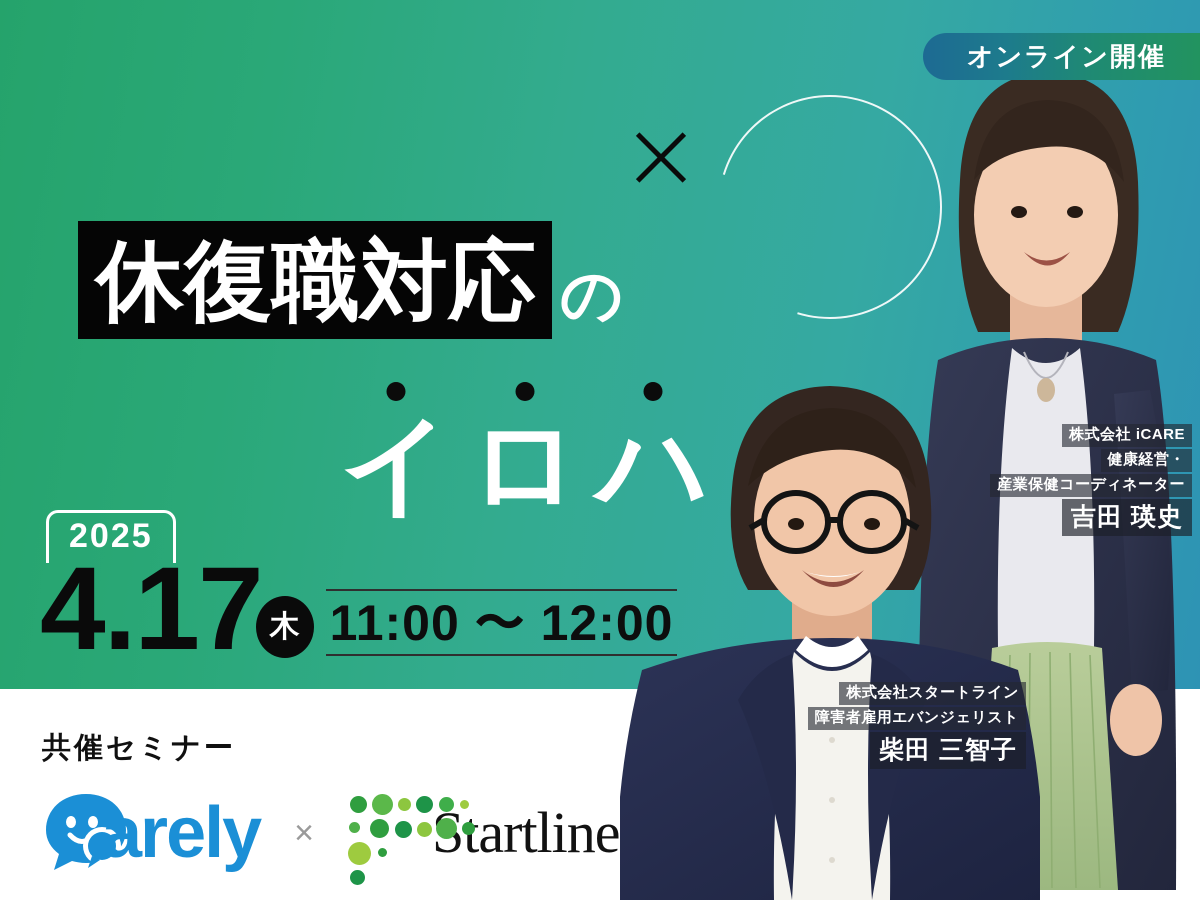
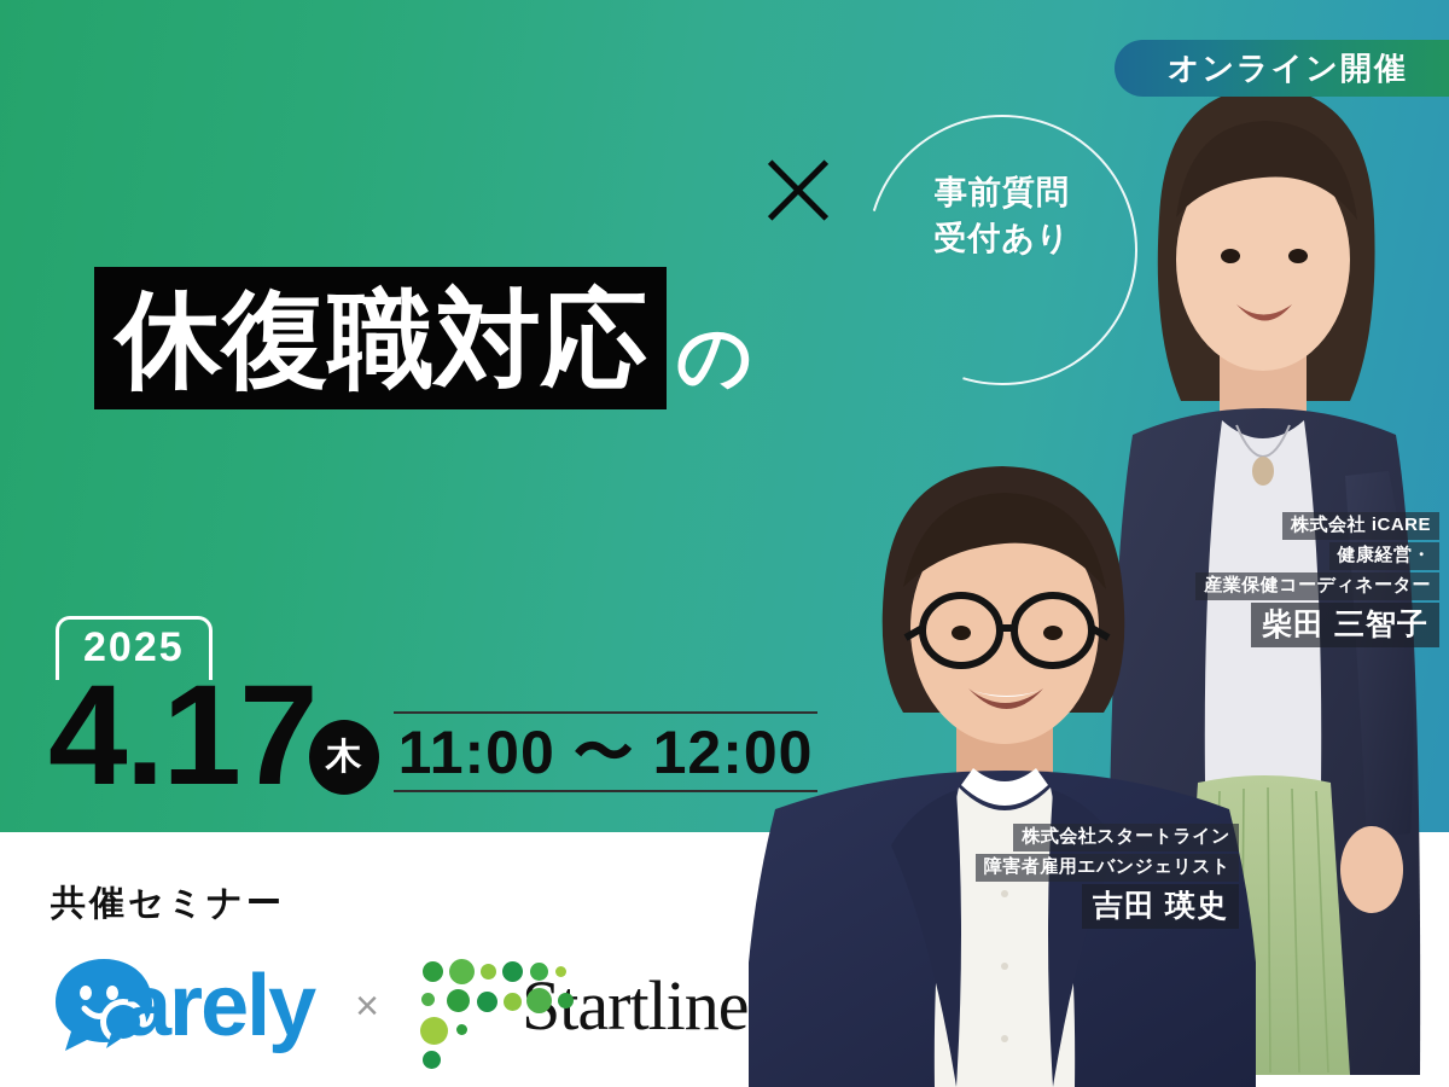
  オンライン開催
+ 事前質問
+ 受付あり
  休復職対応
  の
- イ
- ロ
- ハ
  2025
  4.17
  木
  11:00 〜 12:00
  株式会社 iCARE
  健康経営・
  産業保健コーディネーター
- 吉田 瑛史
+ 柴田 三智子
  株式会社スタートライン
  障害者雇用エバンジェリスト
- 柴田 三智子
+ 吉田 瑛史
  共催セミナー
  arely
  ×
  artline
